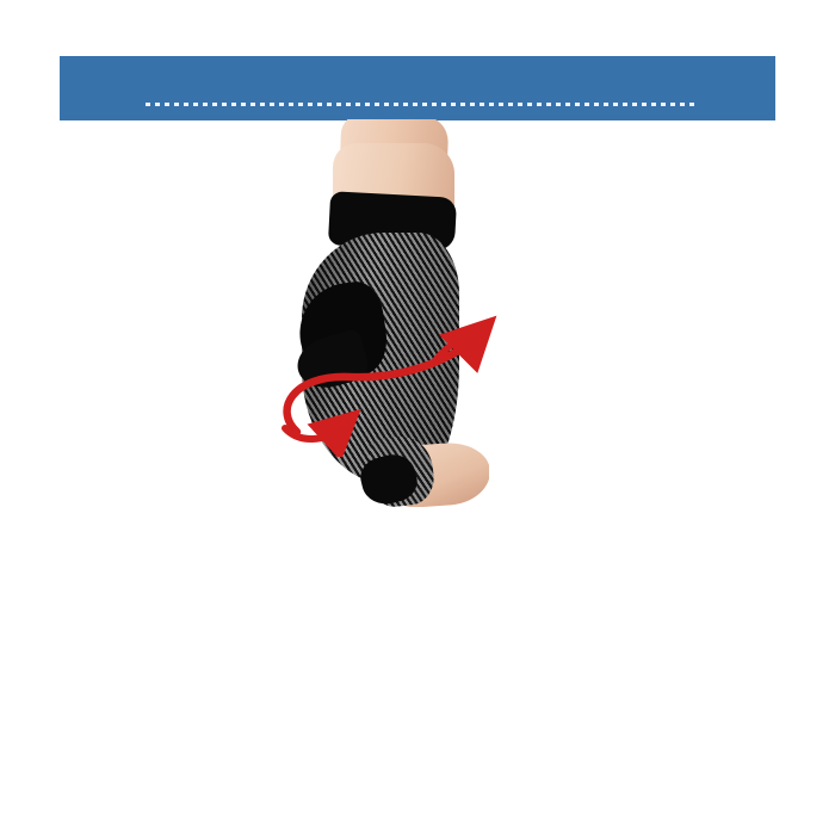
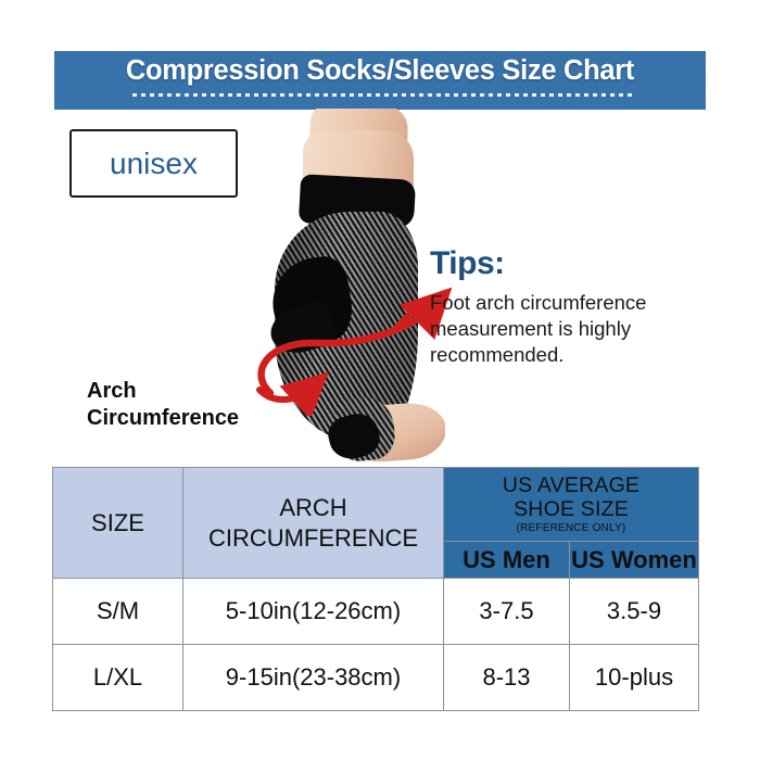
+ Compression Socks/Sleeves Size Chart
+ unisex
+ Tips:
+ Foot arch circumference measurement is highly recommended.
+ Arch Circumference
+ SIZE	ARCH CIRCUMFERENCE	US AVERAGE SHOE SIZE (REFERENCE ONLY)
+ US Men	US Women
+ S/M	5-10in(12-26cm)	3-7.5	3.5-9
+ L/XL	9-15in(23-38cm)	8-13	10-plus
